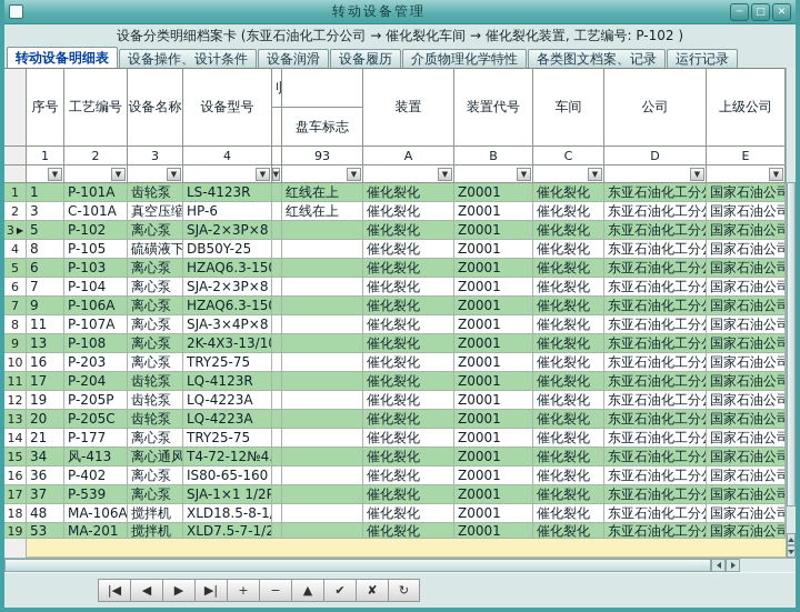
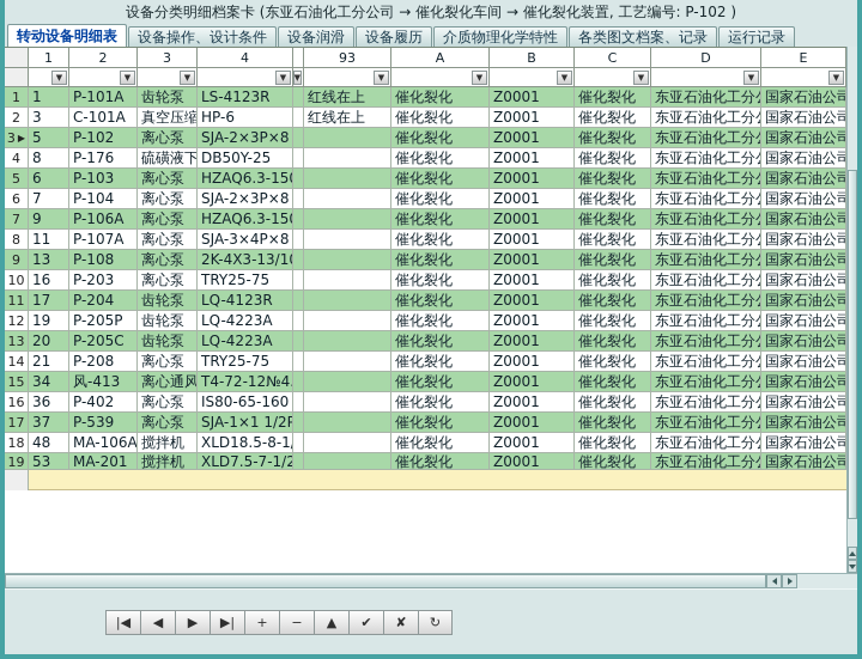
- 转动设备管理
- ─
- □
- ✕
  设备分类明细档案卡 (东亚石油化工分公司 → 催化裂化车间 → 催化裂化装置, 工艺编号: P-102 )
  转动设备明细表
  设备操作、设计条件
  设备润滑
  设备履历
  介质物理化学特性
  各类图文档案、记录
  运行记录
- 序号
- 工艺编号
- 设备名称
- 设备型号
- 刂
- 盘车标志
- 装置
- 装置代号
- 车间
- 公司
- 上级公司
  1
  2
  3
  4
  93
  A
  B
  C
  D
  E
  ▼
  ▼
  ▼
  ▼
  ▼
  ▼
  ▼
  ▼
  ▼
  ▼
  ▼
  1
  1
  P-101A
  齿轮泵
  LS-4123R
  红线在上
  催化裂化
  Z0001
  催化裂化
  东亚石油化工分
  国家石油公司
  2
  3
  C-101A
  真空压缩
  HP-6
  红线在上
  催化裂化
  Z0001
  催化裂化
  东亚石油化工分
  国家石油公司
  3
  ▶
  5
  P-102
  离心泵
  SJA-2×3P×8
  催化裂化
  Z0001
  催化裂化
  东亚石油化工分
  国家石油公司
  4
  8
- P-105
+ P-176
  硫磺液下
  DB50Y-25
  催化裂化
  Z0001
  催化裂化
  东亚石油化工分
  国家石油公司
  5
  6
  P-103
  离心泵
  HZAQ6.3-15
  催化裂化
  Z0001
  催化裂化
  东亚石油化工分
  国家石油公司
  6
  7
  P-104
  离心泵
  SJA-2×3P×8
  催化裂化
  Z0001
  催化裂化
  东亚石油化工分
  国家石油公司
  7
  9
  P-106A
  离心泵
  HZAQ6.3-15
  催化裂化
  Z0001
  催化裂化
  东亚石油化工分
  国家石油公司
  8
  11
  P-107A
  离心泵
  SJA-3×4P×8
  催化裂化
  Z0001
  催化裂化
  东亚石油化工分
  国家石油公司
  9
  13
  P-108
  离心泵
  2K-4X3-13/1
  催化裂化
  Z0001
  催化裂化
  东亚石油化工分
  国家石油公司
  10
  16
  P-203
  离心泵
  TRY25-75
  催化裂化
  Z0001
  催化裂化
  东亚石油化工分
  国家石油公司
  11
  17
  P-204
  齿轮泵
  LQ-4123R
  催化裂化
  Z0001
  催化裂化
  东亚石油化工分
  国家石油公司
  12
  19
  P-205P
  齿轮泵
  LQ-4223A
  催化裂化
  Z0001
  催化裂化
  东亚石油化工分
  国家石油公司
  13
  20
  P-205C
  齿轮泵
  LQ-4223A
  催化裂化
  Z0001
  催化裂化
  东亚石油化工分
  国家石油公司
  14
  21
- P-177
+ P-208
  离心泵
  TRY25-75
  催化裂化
  Z0001
  催化裂化
  东亚石油化工分
  国家石油公司
  15
  34
  风-413
  离心通风
  T4-72-12№4
  催化裂化
  Z0001
  催化裂化
  东亚石油化工分
  国家石油公司
  16
  36
  P-402
  离心泵
  IS80-65-160
  催化裂化
  Z0001
  催化裂化
  东亚石油化工分
  国家石油公司
  17
  37
  P-539
  离心泵
  SJA-1×1 1/2P
  催化裂化
  Z0001
  催化裂化
  东亚石油化工分
  国家石油公司
  18
  48
  MA-106A
  搅拌机
  XLD18.5-8-1
  催化裂化
  Z0001
  催化裂化
  东亚石油化工分
  国家石油公司
  19
  53
  MA-201
  搅拌机
  XLD7.5-7-1/2
  催化裂化
  Z0001
  催化裂化
  东亚石油化工分
  国家石油公司
  |◀
  ◀
  ▶
  ▶|
  +
  −
  ▲
  ✔
  ✘
  ↻
